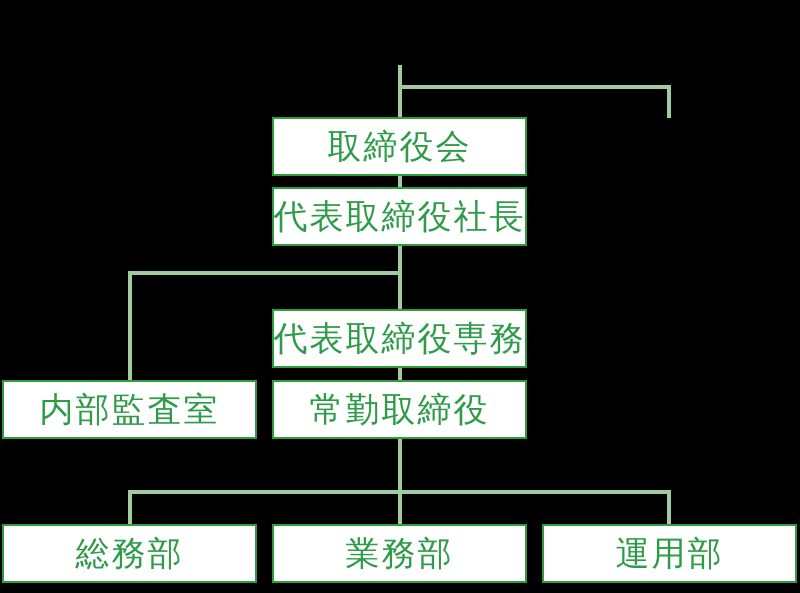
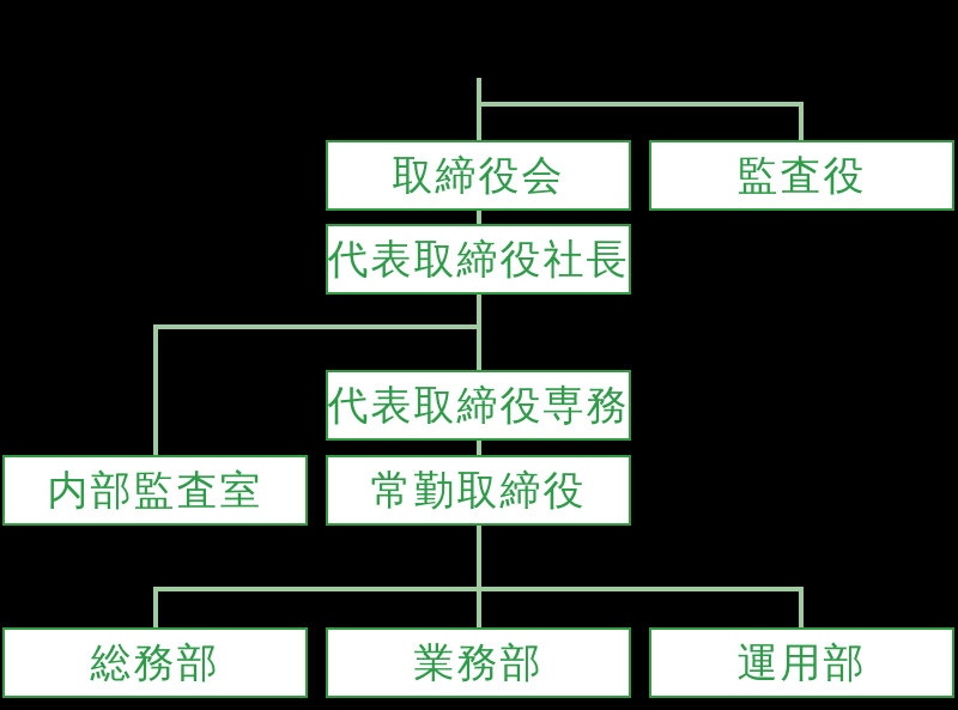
  取締役会
+ 監査役
  代表取締役社長
  代表取締役専務
  内部監査室
  常勤取締役
  総務部
  業務部
  運用部
